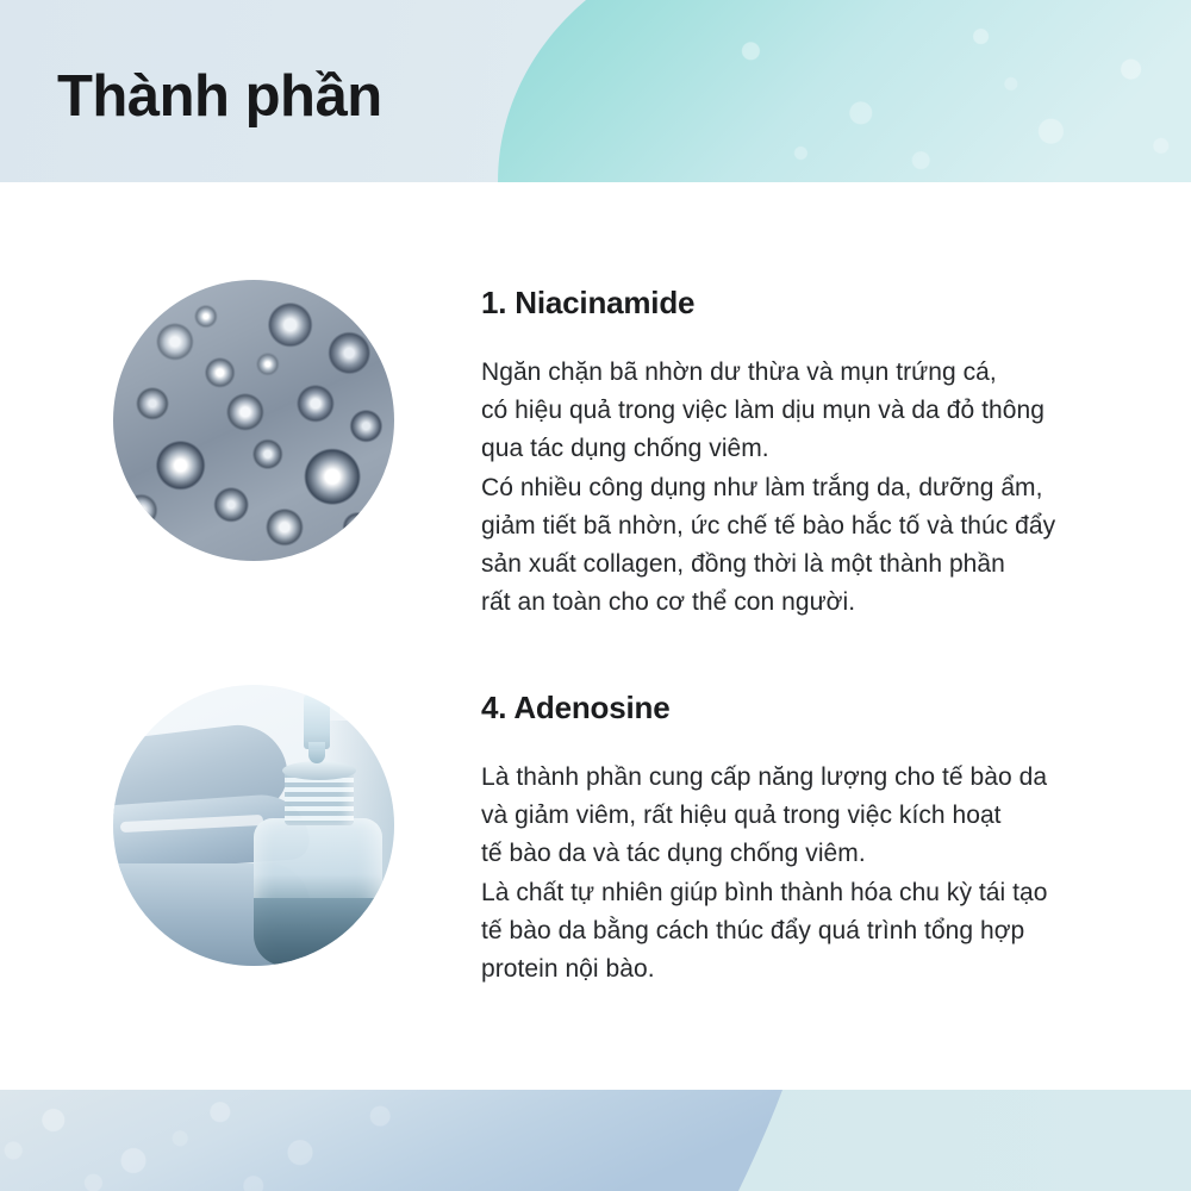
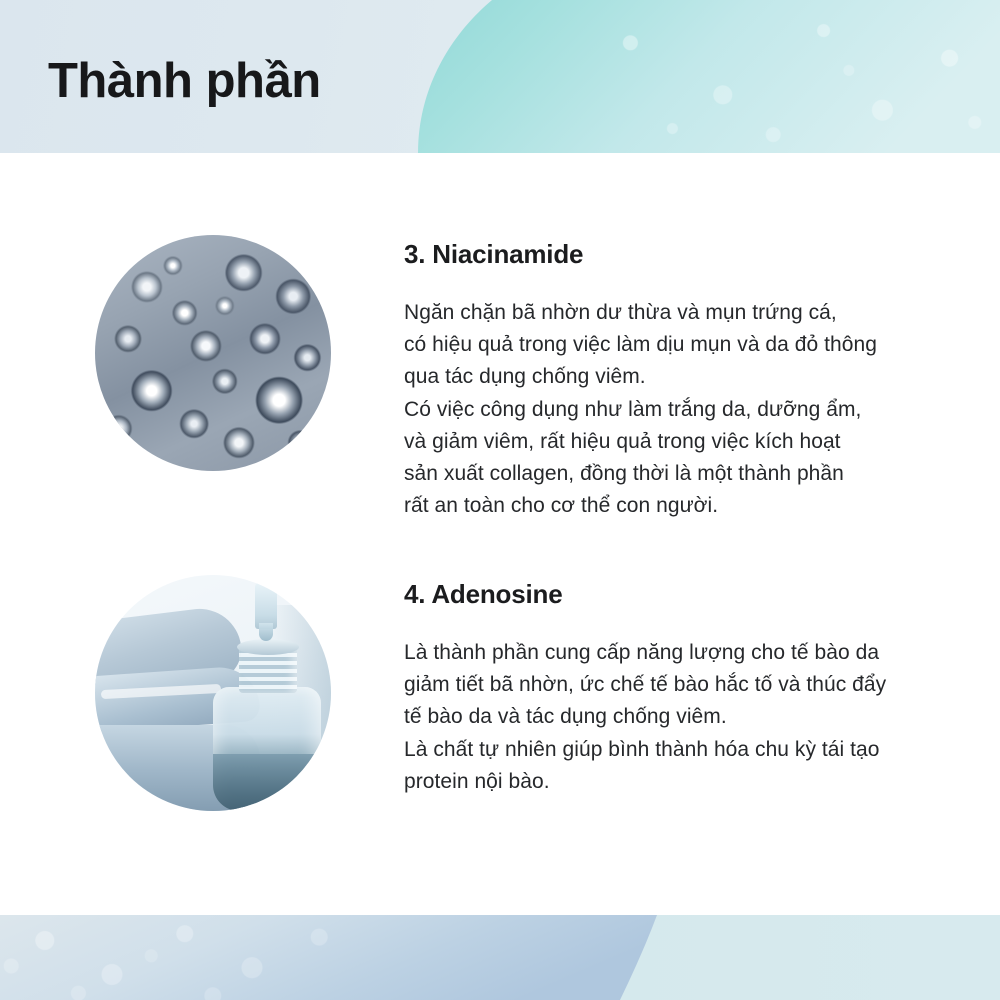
  Thành phần
- 1. Niacinamide
+ 3. Niacinamide
  Ngăn chặn bã nhờn dư thừa và mụn trứng cá,
  có hiệu quả trong việc làm dịu mụn và da đỏ thông
  qua tác dụng chống viêm.
- Có nhiều công dụng như làm trắng da, dưỡng ẩm,
+ Có việc công dụng như làm trắng da, dưỡng ẩm,
- giảm tiết bã nhờn, ức chế tế bào hắc tố và thúc đẩy
+ và giảm viêm, rất hiệu quả trong việc kích hoạt
  sản xuất collagen, đồng thời là một thành phần
  rất an toàn cho cơ thể con người.
  4. Adenosine
  Là thành phần cung cấp năng lượng cho tế bào da
- và giảm viêm, rất hiệu quả trong việc kích hoạt
+ giảm tiết bã nhờn, ức chế tế bào hắc tố và thúc đẩy
  tế bào da và tác dụng chống viêm.
  Là chất tự nhiên giúp bình thành hóa chu kỳ tái tạo
- tế bào da bằng cách thúc đẩy quá trình tổng hợp
  protein nội bào.
